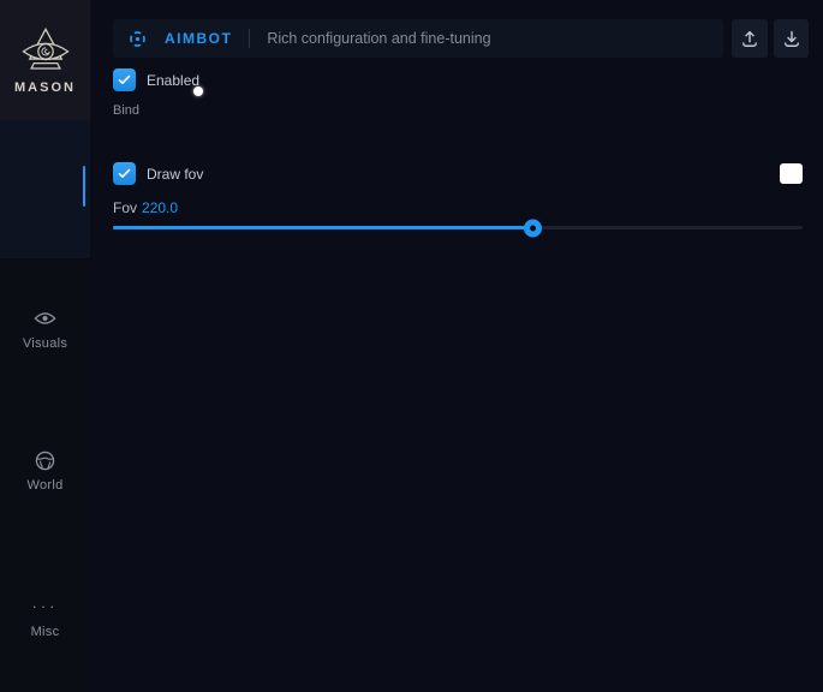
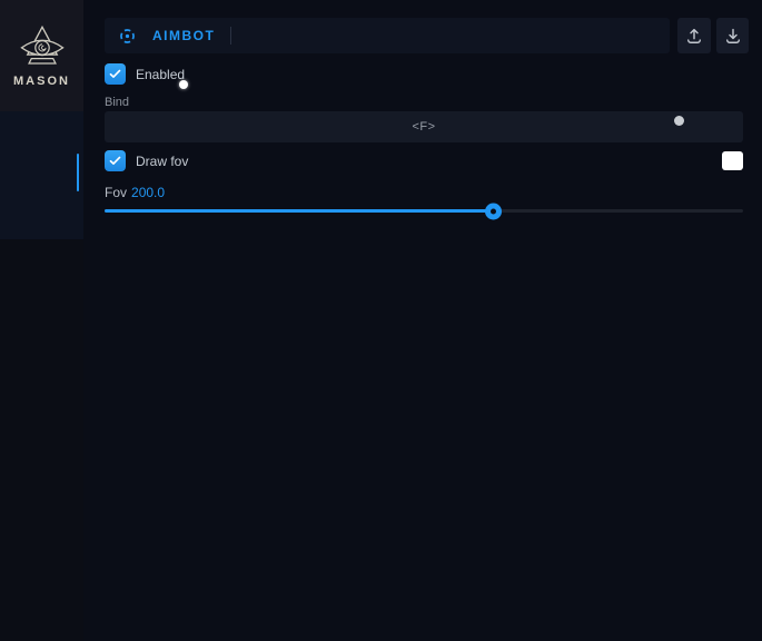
  MASON
- Visuals
- World
- ···
- Misc
  AIMBOT
- Rich configuration and fine-tuning
  Enabled
  Bind
+ <F>
  Draw fov
- Fov 220.0
+ Fov 200.0
